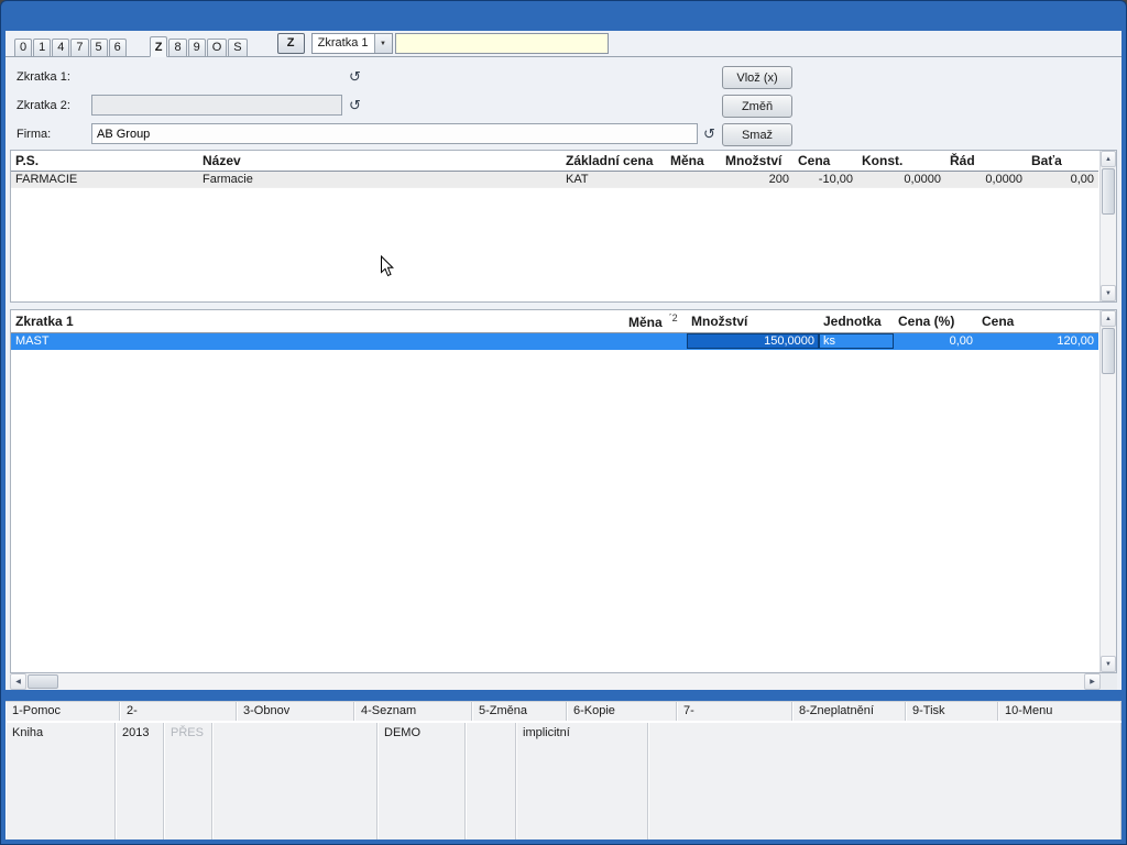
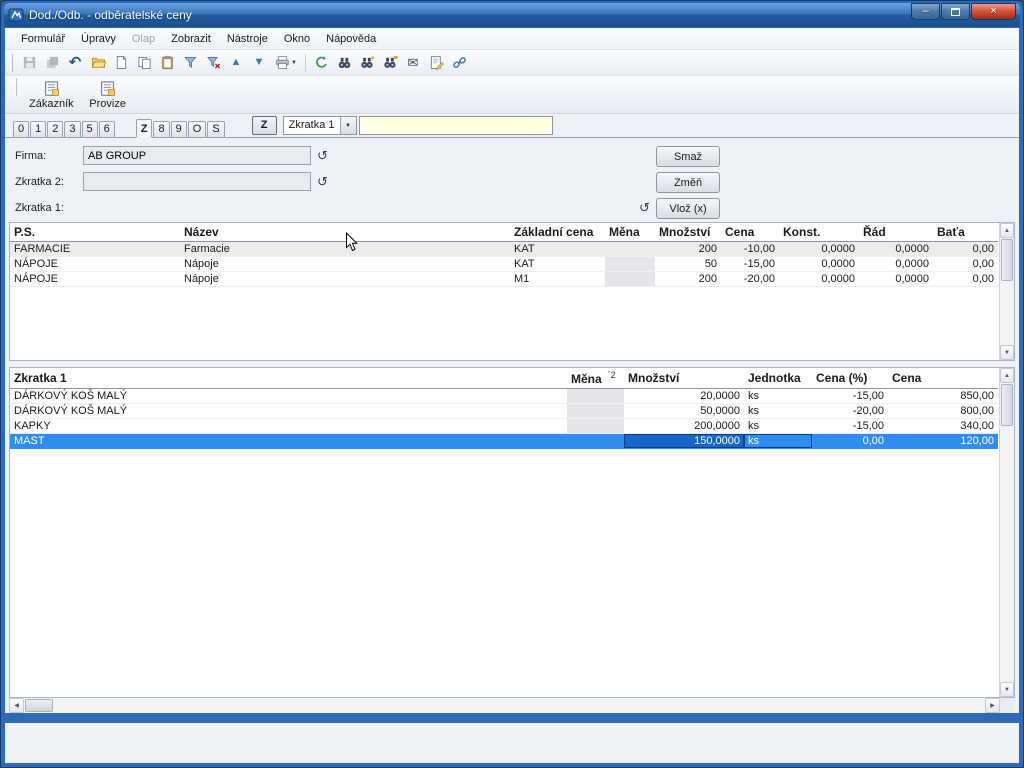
+ Dod./Odb. - odběratelské ceny
+ –
+ ×
+ Formulář
+ Úpravy
+ Olap
+ Zobrazit
+ Nástroje
+ Okno
+ Nápověda
+ ↶
+ ▲
+ ▼
+ ✉
+ Zákazník
+ Provize
  0
  1
- 4
+ 2
- 7
+ 3
  5
  6
  Z
  8
  9
  O
  S
  Z
  Zkratka 1
- Zkratka 1:
+ Firma:
+ AB GROUP
  ↺
  Zkratka 2:
  ↺
- Firma:
+ Zkratka 1:
- AB Group
  ↺
- Vlož (x)
+ Smaž
  Změň
- Smaž
+ Vlož (x)
  P.S.	Název	Základní cena	Měna	Množství	Cena	Konst.	Řád	Baťa
  FARMACIE	Farmacie	KAT		200	-10,00	0,0000	0,0000	0,00
+ NÁPOJE	Nápoje	KAT		50	-15,00	0,0000	0,0000	0,00
+ NÁPOJE	Nápoje	M1		200	-20,00	0,0000	0,0000	0,00
  Zkratka 1	Měna ´2	Množství	Jednotka	Cena (%)	Cena
+ DÁRKOVÝ KOŠ MALÝ		20,0000	ks	-15,00	850,00
+ DÁRKOVÝ KOŠ MALÝ		50,0000	ks	-20,00	800,00
+ KAPKY		200,0000	ks	-15,00	340,00
  MAST		150,0000	ks	0,00	120,00
- 1-Pomoc
- 2-
- 3-Obnov
- 4-Seznam
- 5-Změna
- 6-Kopie
- 7-
- 8-Zneplatnění
- 9-Tisk
- 10-Menu
- Kniha
- 2013
- PŘES
- DEMO
- implicitní
